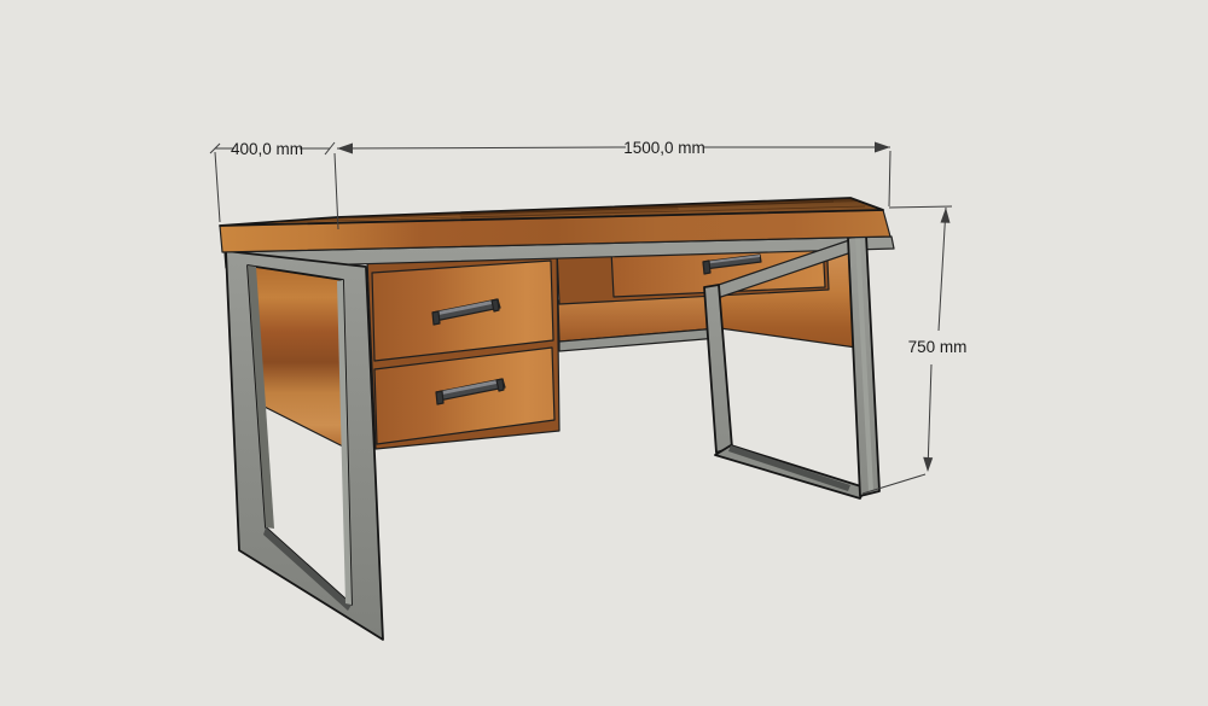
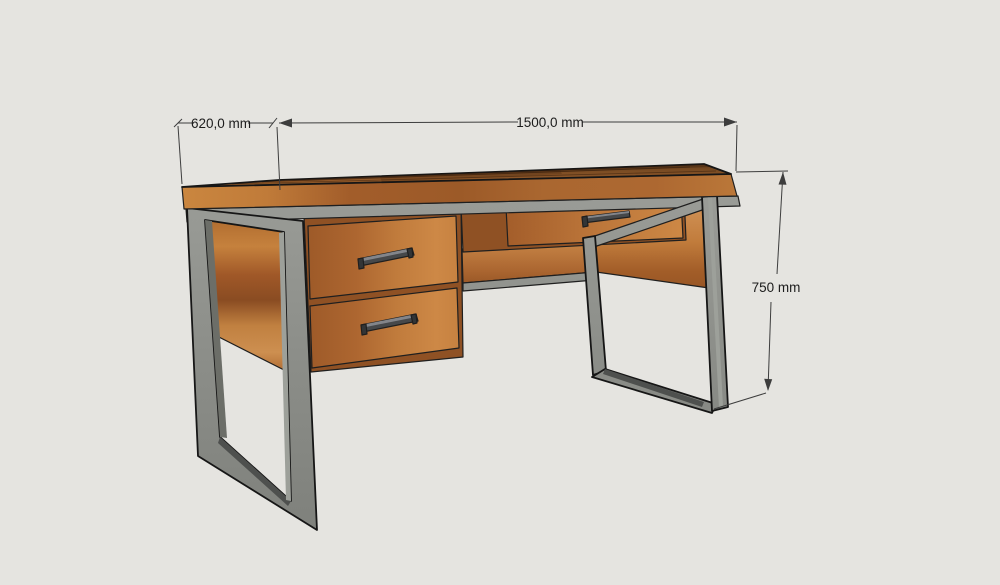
- 400,0 mm
+ 620,0 mm
  1500,0 mm
  750 mm
